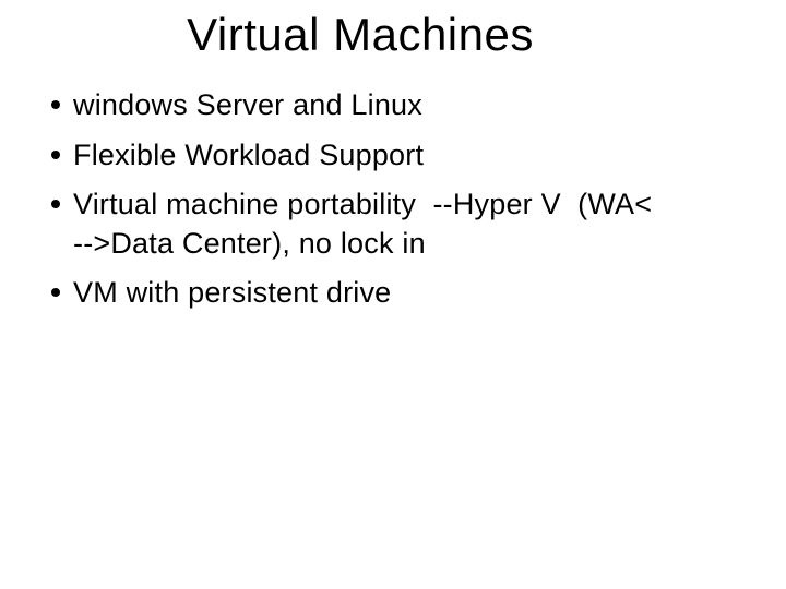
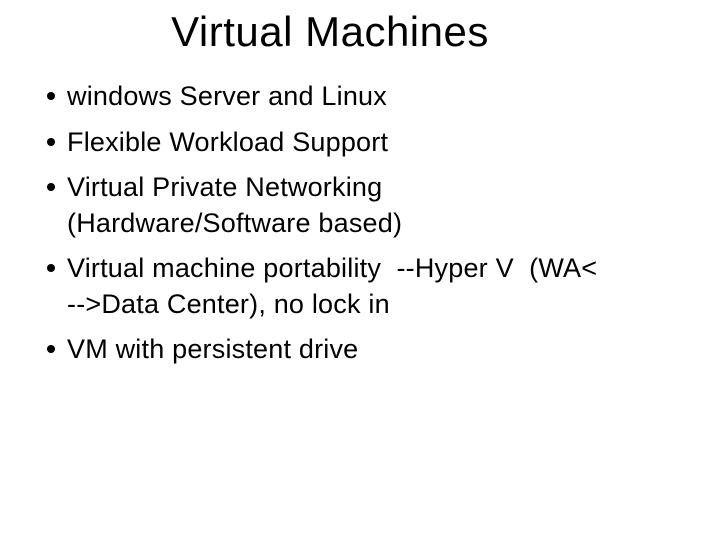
  Virtual Machines
  windows Server and Linux
  Flexible Workload Support
+ Virtual Private Networking
+ (Hardware/Software based)
  Virtual machine portability --Hyper V (WA<
  -->Data Center), no lock in
  VM with persistent drive
